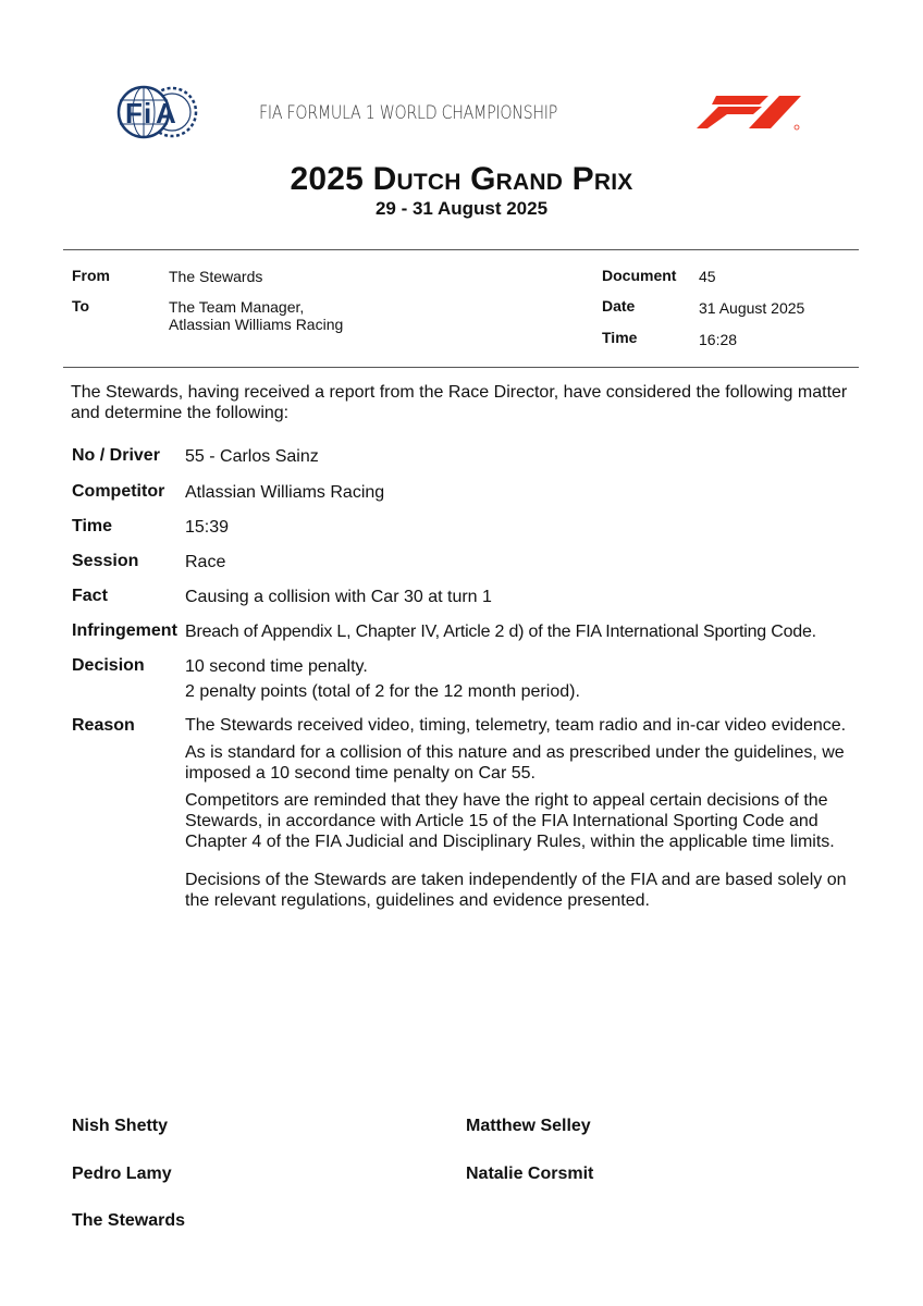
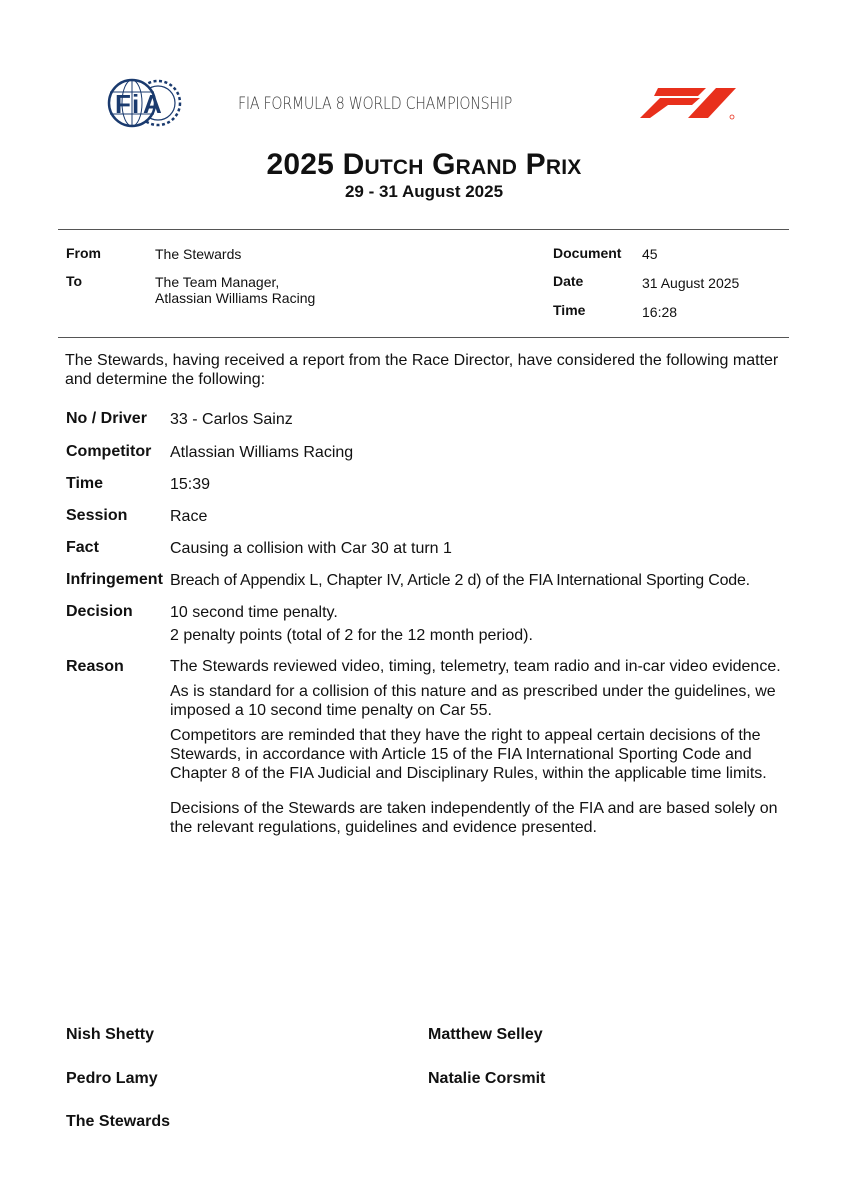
  F
  i
  A
- FIA FORMULA 1 WORLD CHAMPIONSHIP
+ FIA FORMULA 8 WORLD CHAMPIONSHIP
  2025 Dutch Grand Prix
  29 - 31 August 2025
  From
  The Stewards
  To
  The Team Manager,
  Atlassian Williams Racing
  Document
  45
  Date
  31 August 2025
  Time
  16:28
  The Stewards, having received a report from the Race Director, have considered the following matter and determine the following:
  No / Driver
- 55 - Carlos Sainz
+ 33 - Carlos Sainz
  Competitor
  Atlassian Williams Racing
  Time
  15:39
  Session
  Race
  Fact
  Causing a collision with Car 30 at turn 1
  Infringement
  Breach of Appendix L, Chapter IV, Article 2 d) of the FIA International Sporting Code.
  Decision
  10 second time penalty.
  2 penalty points (total of 2 for the 12 month period).
  Reason
- The Stewards received video, timing, telemetry, team radio and in-car video evidence.
+ The Stewards reviewed video, timing, telemetry, team radio and in-car video evidence.
  As is standard for a collision of this nature and as prescribed under the guidelines, we imposed a 10 second time penalty on Car 55.
- Competitors are reminded that they have the right to appeal certain decisions of the Stewards, in accordance with Article 15 of the FIA International Sporting Code and Chapter 4 of the FIA Judicial and Disciplinary Rules, within the applicable time limits.
+ Competitors are reminded that they have the right to appeal certain decisions of the Stewards, in accordance with Article 15 of the FIA International Sporting Code and Chapter 8 of the FIA Judicial and Disciplinary Rules, within the applicable time limits.
  Decisions of the Stewards are taken independently of the FIA and are based solely on the relevant regulations, guidelines and evidence presented.
  Nish Shetty
  Matthew Selley
  Pedro Lamy
  Natalie Corsmit
  The Stewards
